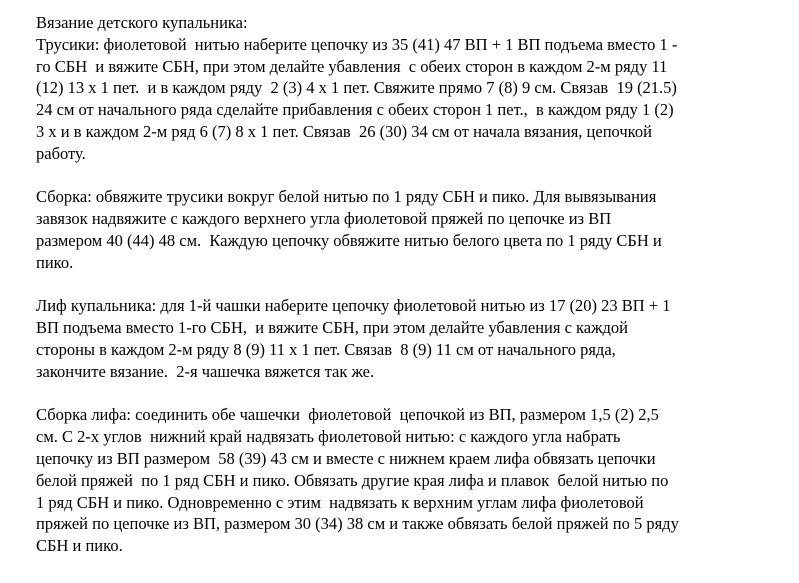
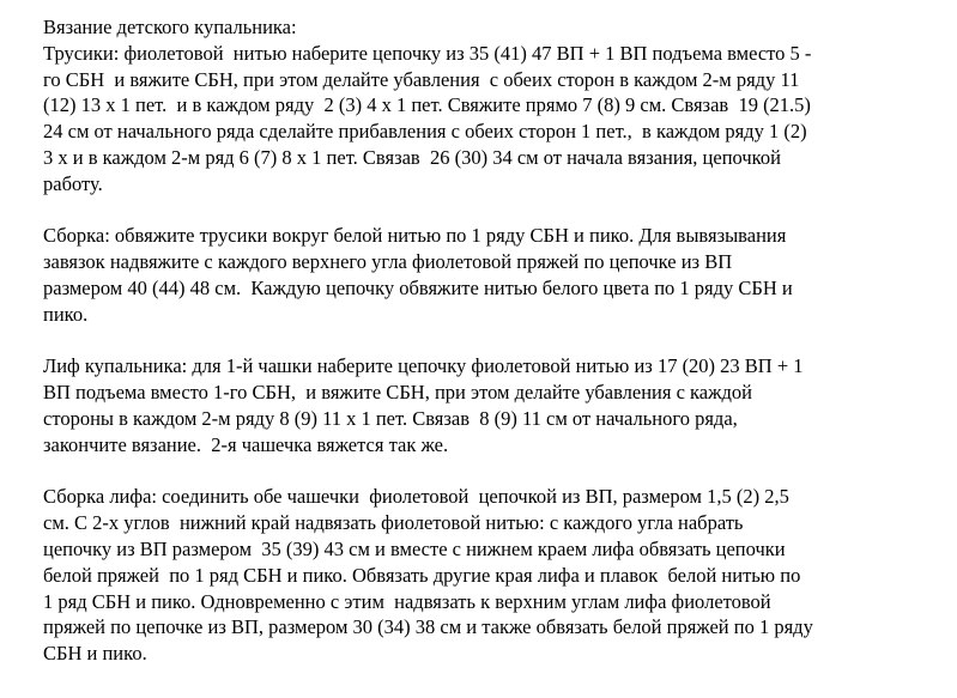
  Вязание детского купальника:
- Трусики: фиолетовой нитью наберите цепочку из 35 (41) 47 ВП + 1 ВП подъема вместо 1 -
+ Трусики: фиолетовой нитью наберите цепочку из 35 (41) 47 ВП + 1 ВП подъема вместо 5 -
  го СБН и вяжите СБН, при этом делайте убавления с обеих сторон в каждом 2-м ряду 11
  (12) 13 х 1 пет. и в каждом ряду 2 (3) 4 х 1 пет. Свяжите прямо 7 (8) 9 см. Связав 19 (21.5)
  24 см от начального ряда сделайте прибавления с обеих сторон 1 пет., в каждом ряду 1 (2)
  3 х и в каждом 2-м ряд 6 (7) 8 х 1 пет. Связав 26 (30) 34 см от начала вязания, цепочкой
  работу.
  Сборка: обвяжите трусики вокруг белой нитью по 1 ряду СБН и пико. Для вывязывания
  завязок надвяжите с каждого верхнего угла фиолетовой пряжей по цепочке из ВП
  размером 40 (44) 48 см. Каждую цепочку обвяжите нитью белого цвета по 1 ряду СБН и
  пико.
  Лиф купальника: для 1-й чашки наберите цепочку фиолетовой нитью из 17 (20) 23 ВП + 1
  ВП подъема вместо 1-го СБН, и вяжите СБН, при этом делайте убавления с каждой
  стороны в каждом 2-м ряду 8 (9) 11 х 1 пет. Связав 8 (9) 11 см от начального ряда,
  закончите вязание. 2-я чашечка вяжется так же.
  Сборка лифа: соединить обе чашечки фиолетовой цепочкой из ВП, размером 1,5 (2) 2,5
  см. С 2-х углов нижний край надвязать фиолетовой нитью: с каждого угла набрать
- цепочку из ВП размером 58 (39) 43 см и вместе с нижнем краем лифа обвязать цепочки
+ цепочку из ВП размером 35 (39) 43 см и вместе с нижнем краем лифа обвязать цепочки
  белой пряжей по 1 ряд СБН и пико. Обвязать другие края лифа и плавок белой нитью по
  1 ряд СБН и пико. Одновременно с этим надвязать к верхним углам лифа фиолетовой
- пряжей по цепочке из ВП, размером 30 (34) 38 см и также обвязать белой пряжей по 5 ряду
+ пряжей по цепочке из ВП, размером 30 (34) 38 см и также обвязать белой пряжей по 1 ряду
  СБН и пико.
